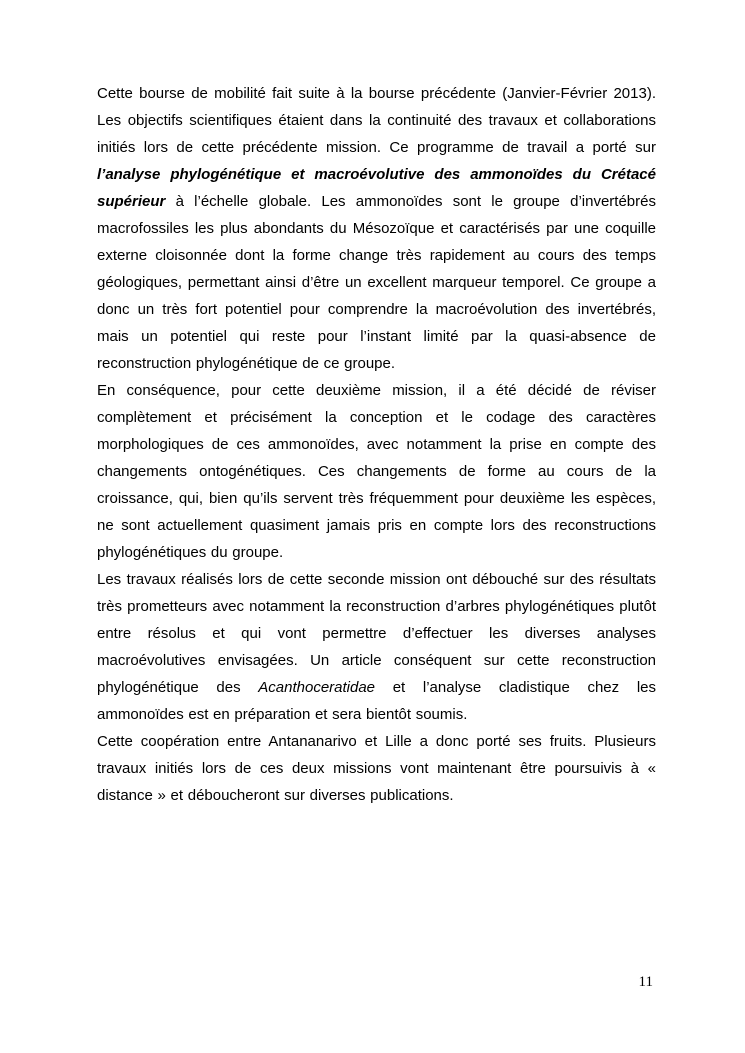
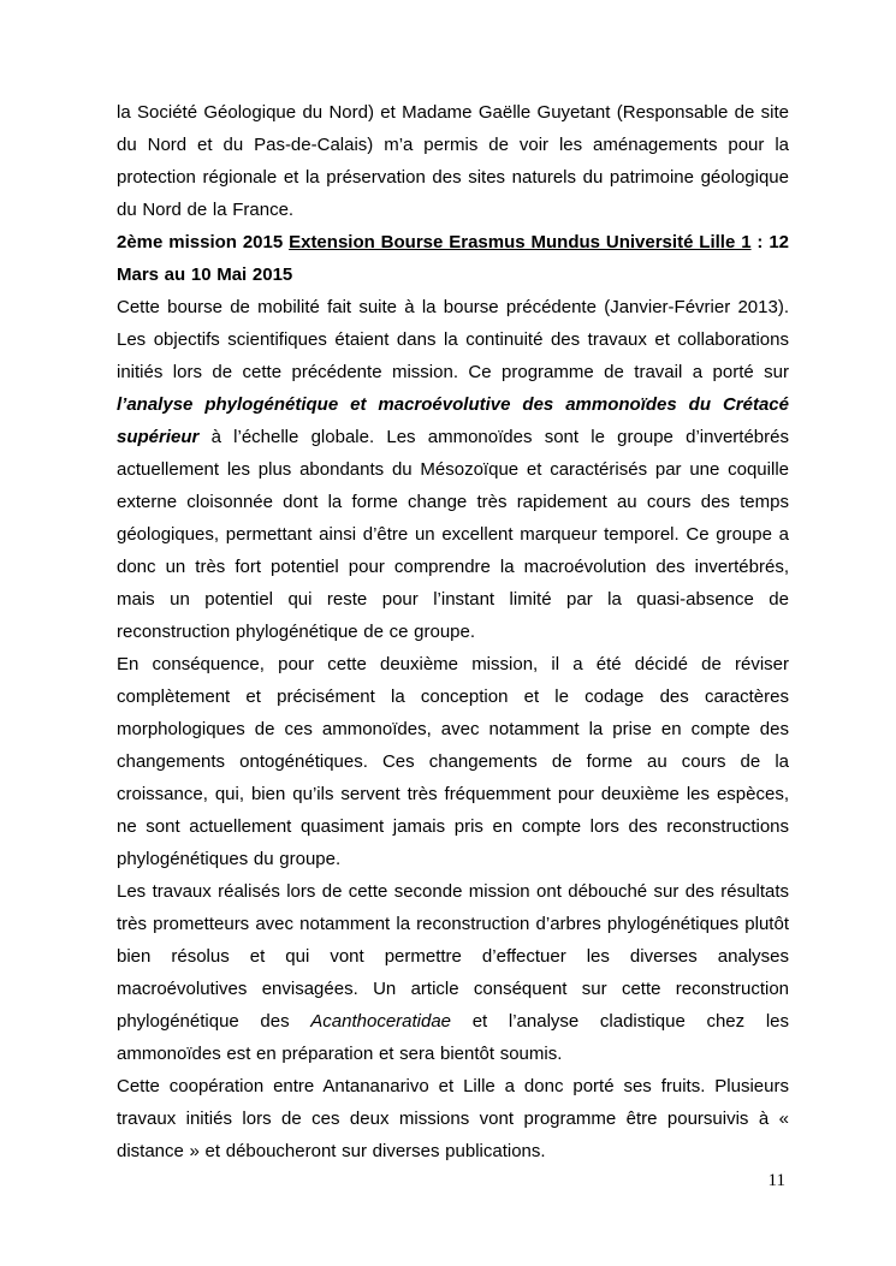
+ la Société Géologique du Nord) et Madame Gaëlle Guyetant (Responsable de site du Nord et du Pas-de-Calais) m’a permis de voir les aménagements pour la protection régionale et la préservation des sites naturels du patrimoine géologique du Nord de la France.
+ 2ème mission 2015 Extension Bourse Erasmus Mundus Université Lille 1 : 12 Mars au 10 Mai 2015
- Cette bourse de mobilité fait suite à la bourse précédente (Janvier-Février 2013). Les objectifs scientifiques étaient dans la continuité des travaux et collaborations initiés lors de cette précédente mission. Ce programme de travail a porté sur l’analyse phylogénétique et macroévolutive des ammonoïdes du Crétacé supérieur à l’échelle globale. Les ammonoïdes sont le groupe d’invertébrés macrofossiles les plus abondants du Mésozoïque et caractérisés par une coquille externe cloisonnée dont la forme change très rapidement au cours des temps géologiques, permettant ainsi d’être un excellent marqueur temporel. Ce groupe a donc un très fort potentiel pour comprendre la macroévolution des invertébrés, mais un potentiel qui reste pour l’instant limité par la quasi-absence de reconstruction phylogénétique de ce groupe.
+ Cette bourse de mobilité fait suite à la bourse précédente (Janvier-Février 2013). Les objectifs scientifiques étaient dans la continuité des travaux et collaborations initiés lors de cette précédente mission. Ce programme de travail a porté sur l’analyse phylogénétique et macroévolutive des ammonoïdes du Crétacé supérieur à l’échelle globale. Les ammonoïdes sont le groupe d’invertébrés actuellement les plus abondants du Mésozoïque et caractérisés par une coquille externe cloisonnée dont la forme change très rapidement au cours des temps géologiques, permettant ainsi d’être un excellent marqueur temporel. Ce groupe a donc un très fort potentiel pour comprendre la macroévolution des invertébrés, mais un potentiel qui reste pour l’instant limité par la quasi-absence de reconstruction phylogénétique de ce groupe.
  En conséquence, pour cette deuxième mission, il a été décidé de réviser complètement et précisément la conception et le codage des caractères morphologiques de ces ammonoïdes, avec notamment la prise en compte des changements ontogénétiques. Ces changements de forme au cours de la croissance, qui, bien qu’ils servent très fréquemment pour deuxième les espèces, ne sont actuellement quasiment jamais pris en compte lors des reconstructions phylogénétiques du groupe.
- Les travaux réalisés lors de cette seconde mission ont débouché sur des résultats très prometteurs avec notamment la reconstruction d’arbres phylogénétiques plutôt entre résolus et qui vont permettre d’effectuer les diverses analyses macroévolutives envisagées. Un article conséquent sur cette reconstruction phylogénétique des Acanthoceratidae et l’analyse cladistique chez les ammonoïdes est en préparation et sera bientôt soumis.
+ Les travaux réalisés lors de cette seconde mission ont débouché sur des résultats très prometteurs avec notamment la reconstruction d’arbres phylogénétiques plutôt bien résolus et qui vont permettre d’effectuer les diverses analyses macroévolutives envisagées. Un article conséquent sur cette reconstruction phylogénétique des Acanthoceratidae et l’analyse cladistique chez les ammonoïdes est en préparation et sera bientôt soumis.
- Cette coopération entre Antananarivo et Lille a donc porté ses fruits. Plusieurs travaux initiés lors de ces deux missions vont maintenant être poursuivis à « distance » et déboucheront sur diverses publications.
+ Cette coopération entre Antananarivo et Lille a donc porté ses fruits. Plusieurs travaux initiés lors de ces deux missions vont programme être poursuivis à « distance » et déboucheront sur diverses publications.
  11
